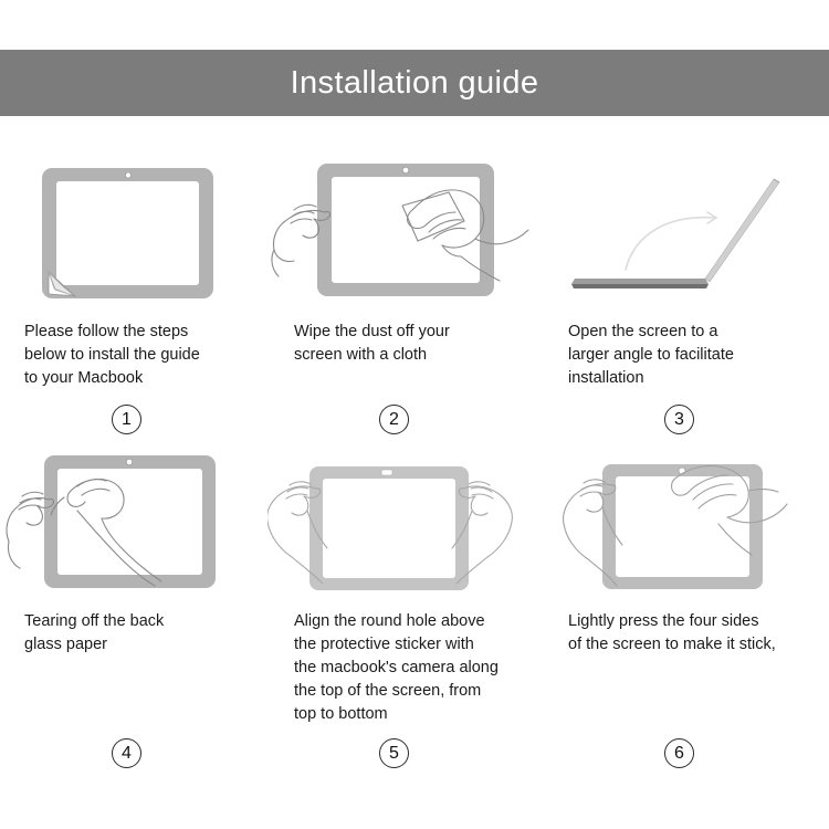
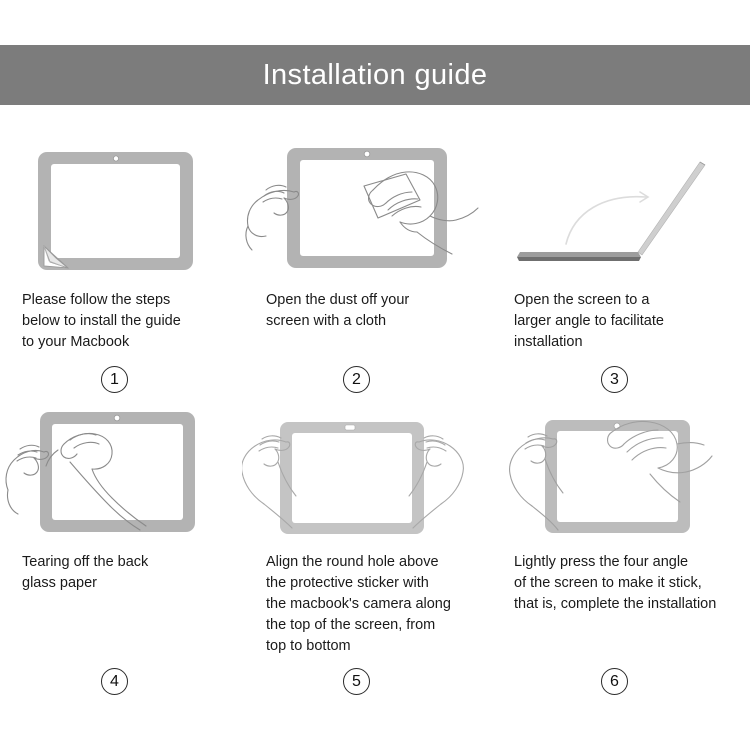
  Installation guide
  Please follow the steps
  below to install the guide
  to your Macbook
  1
- Wipe the dust off your
+ Open the dust off your
  screen with a cloth
  2
  Open the screen to a
  larger angle to facilitate
  installation
  3
  Tearing off the back
  glass paper
  4
  Align the round hole above
  the protective sticker with
  the macbook's camera along
  the top of the screen, from
  top to bottom
  5
- Lightly press the four sides
+ Lightly press the four angle
  of the screen to make it stick,
+ that is, complete the installation
  6
